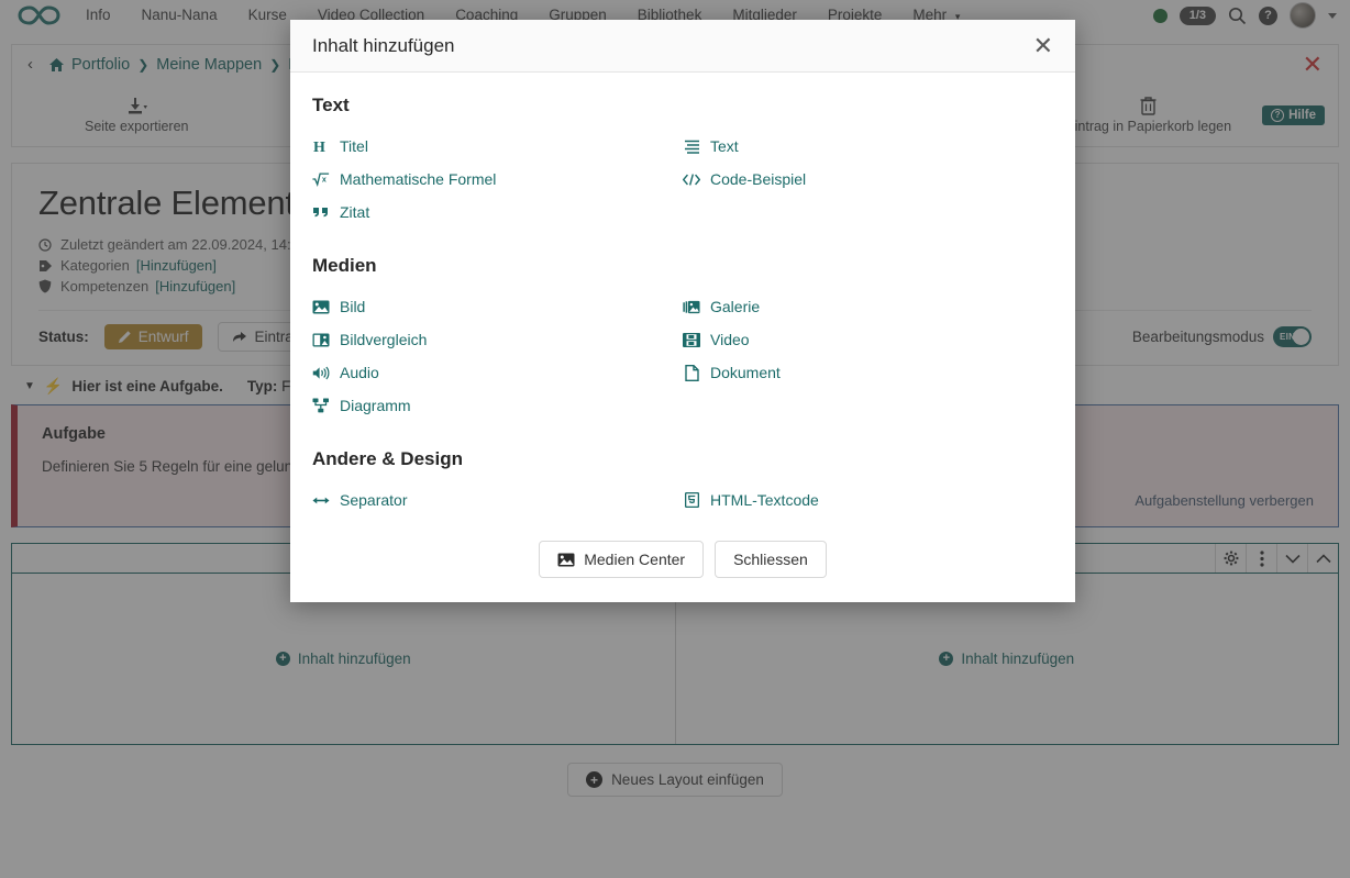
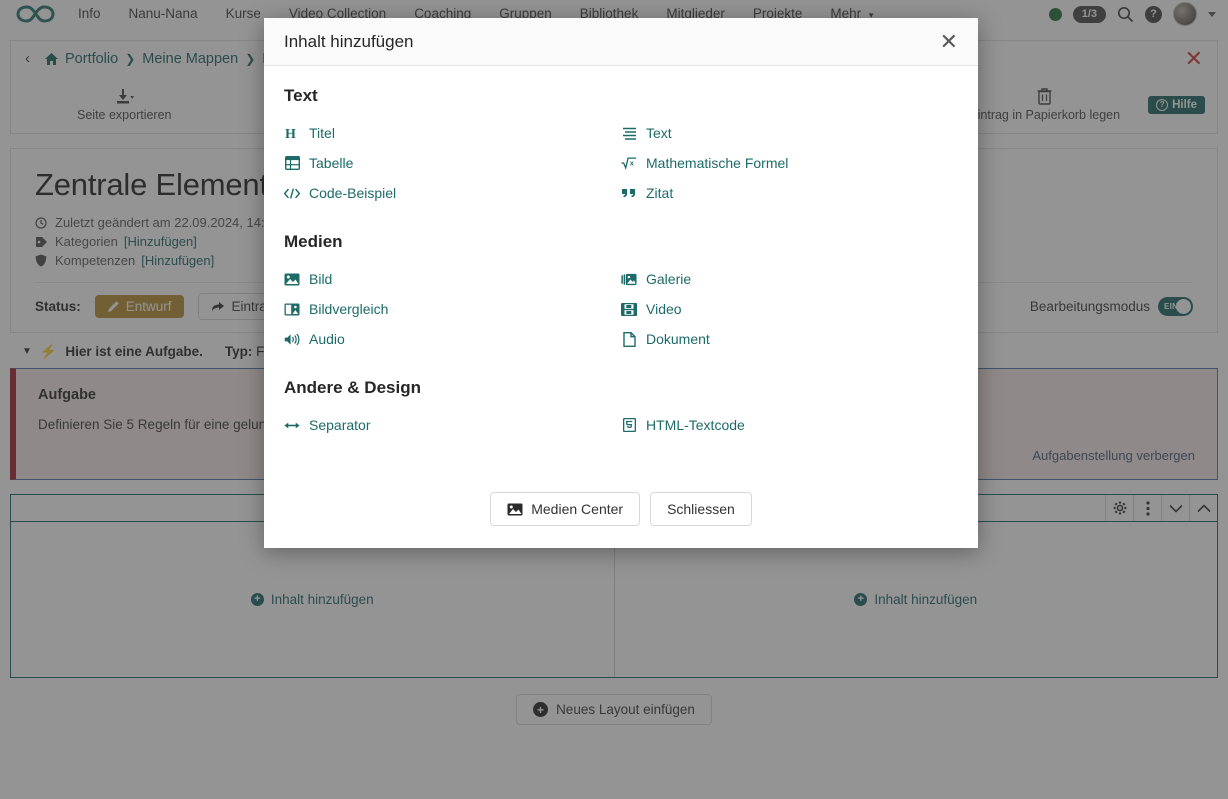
  Info
  Nanu-Nana
  Kurse
  Video Collection
  Coaching
  Gruppen
  Bibliothek
  Mitglieder
  Projekte
  Mehr ▾
  1/3
  ?
  ‹
  Portfolio
  ❯
  Meine Mappen
  ❯
  ✕
  Seite exportieren
  intrag in Papierkorb legen
  ?
  Hilfe
  Zentrale Elemen
  Zuletzt geändert am 22.09.2024, 14:
  Kategorien
  [Hinzufügen]
  Kompetenzen
  [Hinzufügen]
  Status:
  Entwurf
  Bearbeitungsmodus
  ▼
  ⚡
  Hier ist eine Aufgabe.
  Aufgabe
  Definieren Sie 5 Regeln für eine gelun
  Aufgabenstellung verbergen
  +
  Inhalt hinzufügen
  +
  Inhalt hinzufügen
  +
  Neues Layout einfügen
  Inhalt hinzufügen
  ✕
  Text
  H
  Titel
  Text
+ Tabelle
  x
  Mathematische Formel
  Code-Beispiel
  Zitat
  Medien
  Bild
  Galerie
  Bildvergleich
  Video
  Audio
  Dokument
- Diagramm
  Andere & Design
  Separator
  HTML-Textcode
  Medien Center
  Schliessen
